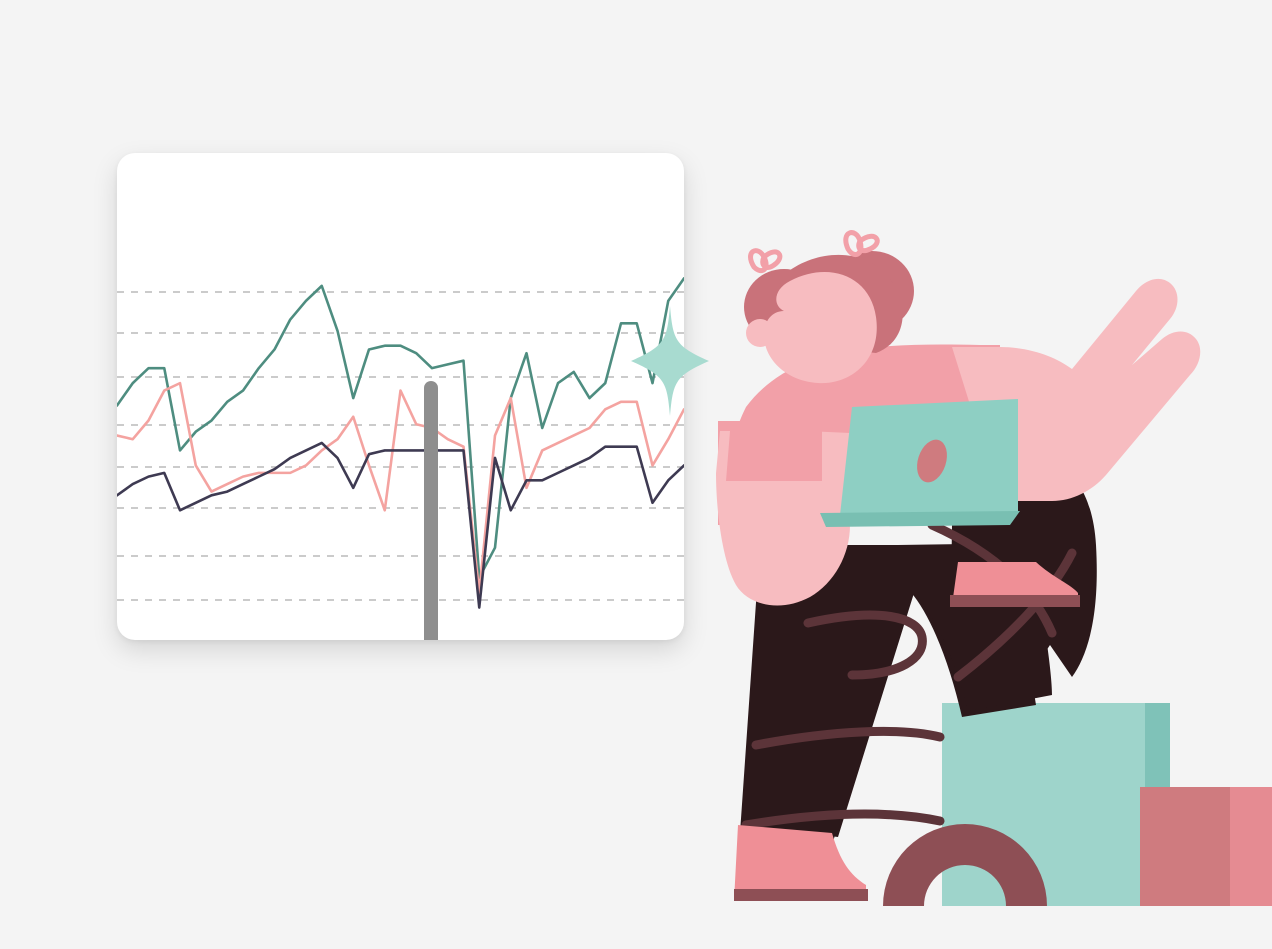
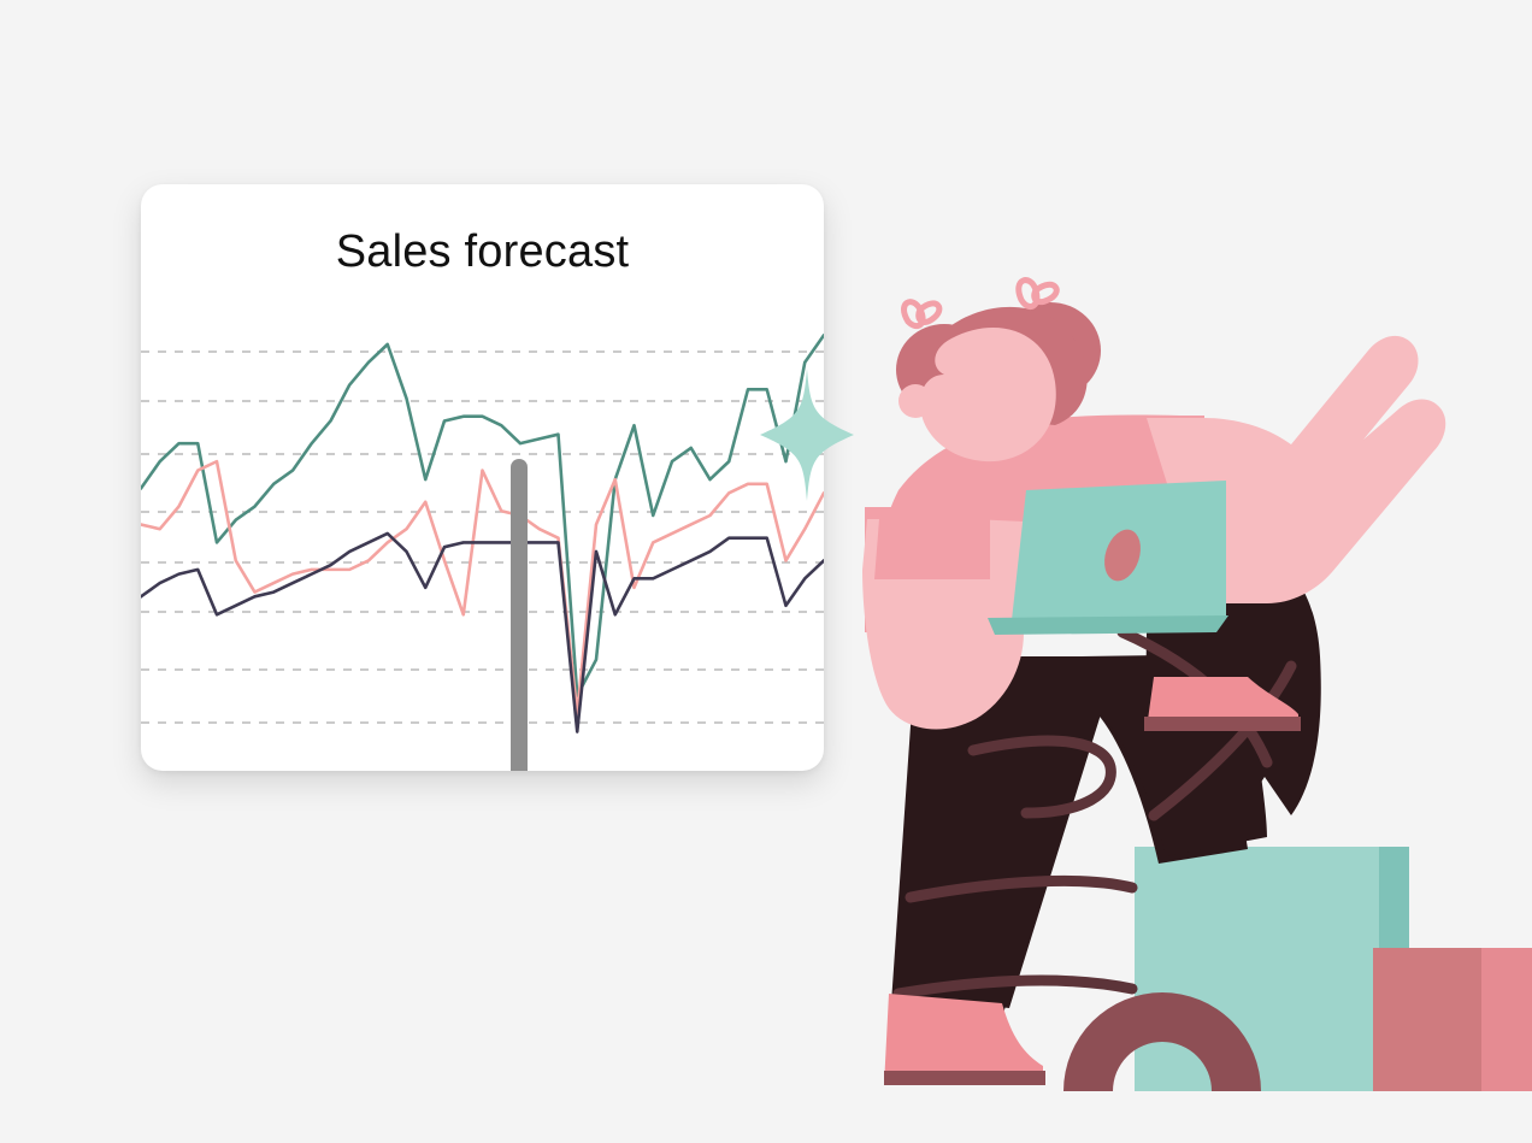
+ Sales forecast
